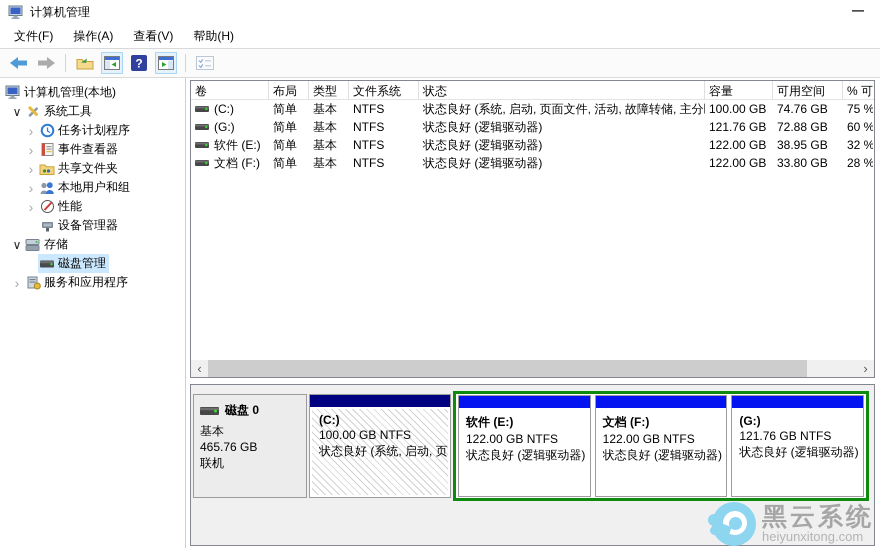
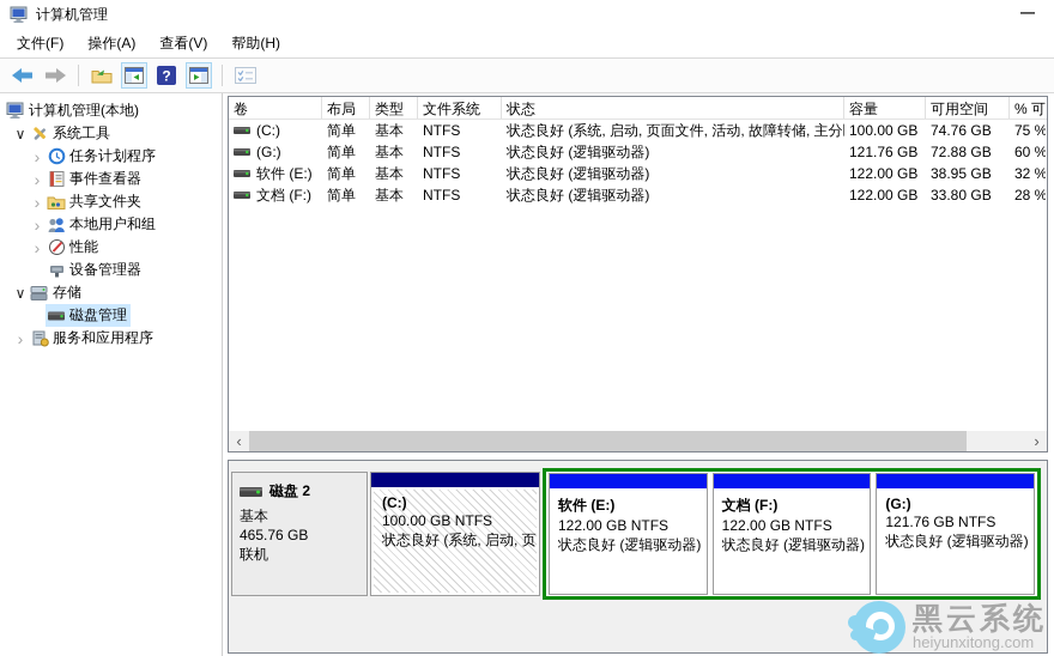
  计算机管理
  —
  文件(F)
  操作(A)
  查看(V)
  帮助(H)
  ?
  计算机管理(本地)
  ∨
  系统工具
  ›
  任务计划程序
  ›
  事件查看器
  ›
  共享文件夹
  ›
  本地用户和组
  ›
  性能
  设备管理器
  ∨
  存储
  磁盘管理
  ›
  服务和应用程序
  卷
  布局
  类型
  文件系统
  状态
  容量
  可用空间
  (C:)
  简单
  基本
  NTFS
  状态良好 (系统, 启动, 页面文件, 活动, 故障转储, 主分
  100.00 GB
  74.76 GB
  75 %
  (G:)
  简单
  基本
  NTFS
  状态良好 (逻辑驱动器)
  121.76 GB
  72.88 GB
  60 %
  软件 (E:)
  简单
  基本
  NTFS
  状态良好 (逻辑驱动器)
  122.00 GB
  38.95 GB
  32 %
  文档 (F:)
  简单
  基本
  NTFS
  状态良好 (逻辑驱动器)
  122.00 GB
  33.80 GB
  28 %
  ‹
  ›
- 磁盘 0
+ 磁盘 2
  基本
  465.76 GB
  联机
  (C:)
  100.00 GB NTFS
  软件 (E:)
  122.00 GB NTFS
  状态良好 (逻辑驱动器)
  文档 (F:)
  122.00 GB NTFS
  状态良好 (逻辑驱动器)
  (G:)
  121.76 GB NTFS
  状态良好 (逻辑驱动器)
  黑云系统
  heiyunxitong.com
